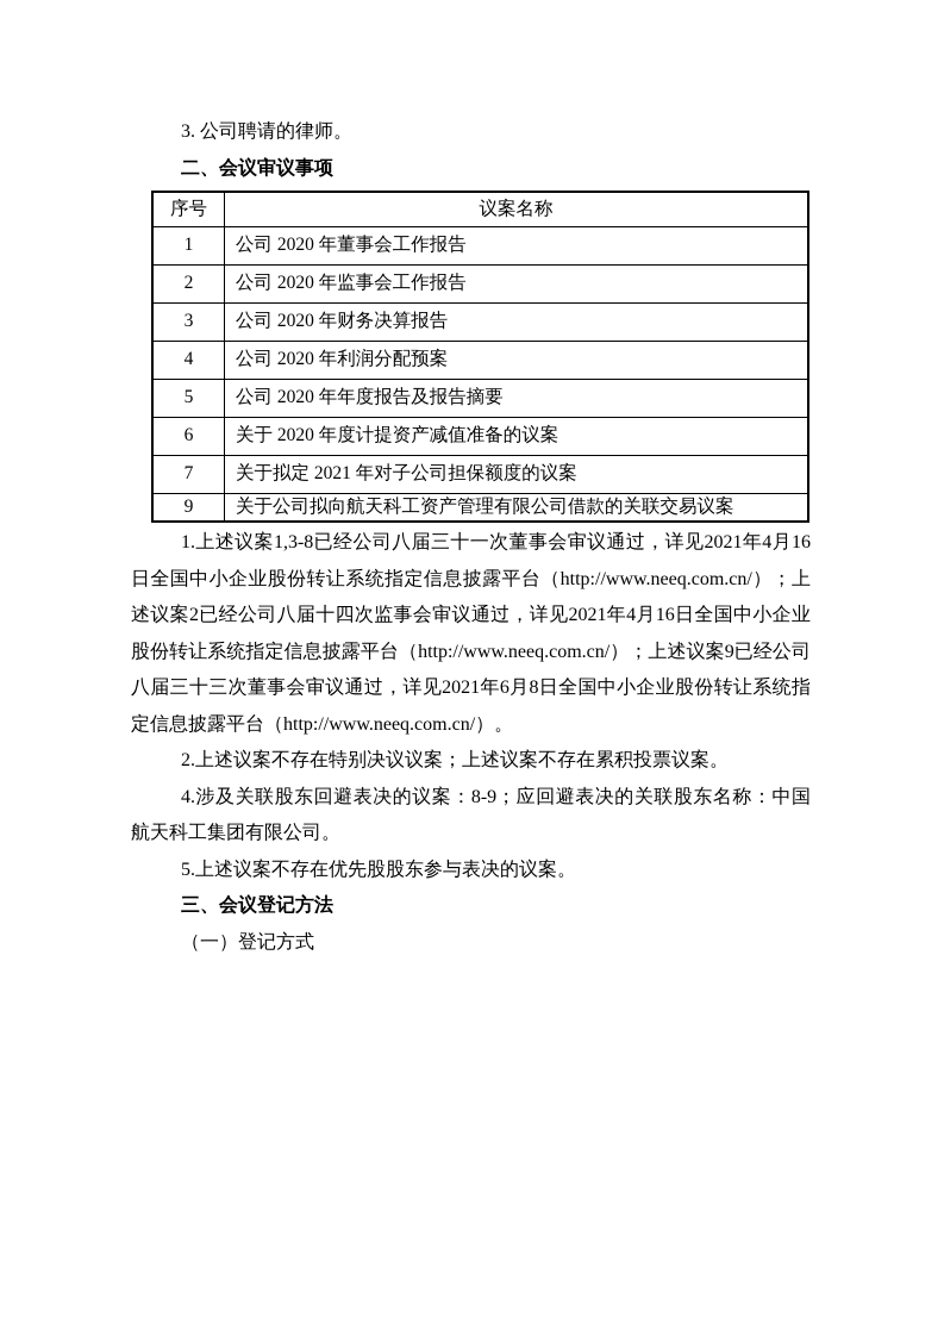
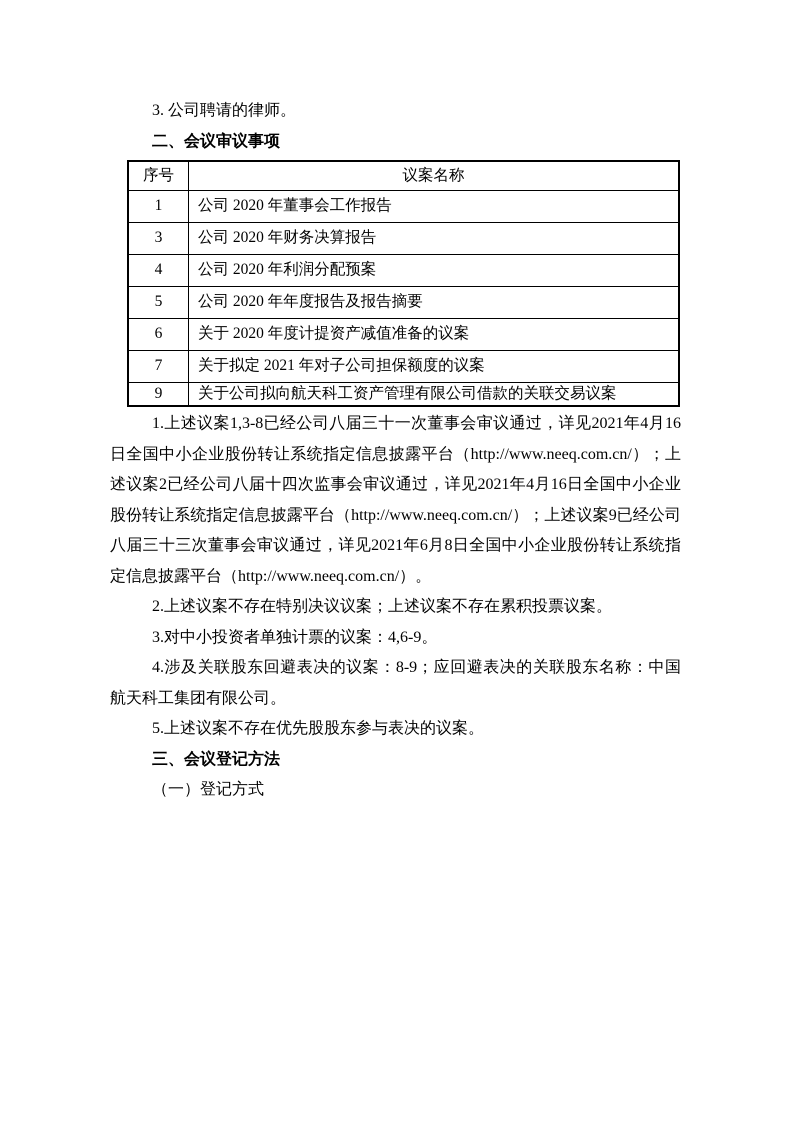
  3. 公司聘请的律师。
  二、会议审议事项
  序号	议案名称
  1	公司 2020 年董事会工作报告
- 2	公司 2020 年监事会工作报告
  3	公司 2020 年财务决算报告
  4	公司 2020 年利润分配预案
  5	公司 2020 年年度报告及报告摘要
  6	关于 2020 年度计提资产减值准备的议案
  7	关于拟定 2021 年对子公司担保额度的议案
  9	关于公司拟向航天科工资产管理有限公司借款的关联交易议案
  1.上述议案1,3-8已经公司八届三十一次董事会审议通过，详见2021年4月16日全国中小企业股份转让系统指定信息披露平台（http://www.neeq.com.cn/）；上述议案2已经公司八届十四次监事会审议通过，详见2021年4月16日全国中小企业股份转让系统指定信息披露平台（http://www.neeq.com.cn/）；上述议案9已经公司八届三十三次董事会审议通过，详见2021年6月8日全国中小企业股份转让系统指定信息披露平台（http://www.neeq.com.cn/）。
  2.上述议案不存在特别决议议案；上述议案不存在累积投票议案。
+ 3.对中小投资者单独计票的议案：4,6-9。
  4.涉及关联股东回避表决的议案：8-9；应回避表决的关联股东名称：中国航天科工集团有限公司。
  5.上述议案不存在优先股股东参与表决的议案。
  三、会议登记方法
  （一）登记方式
